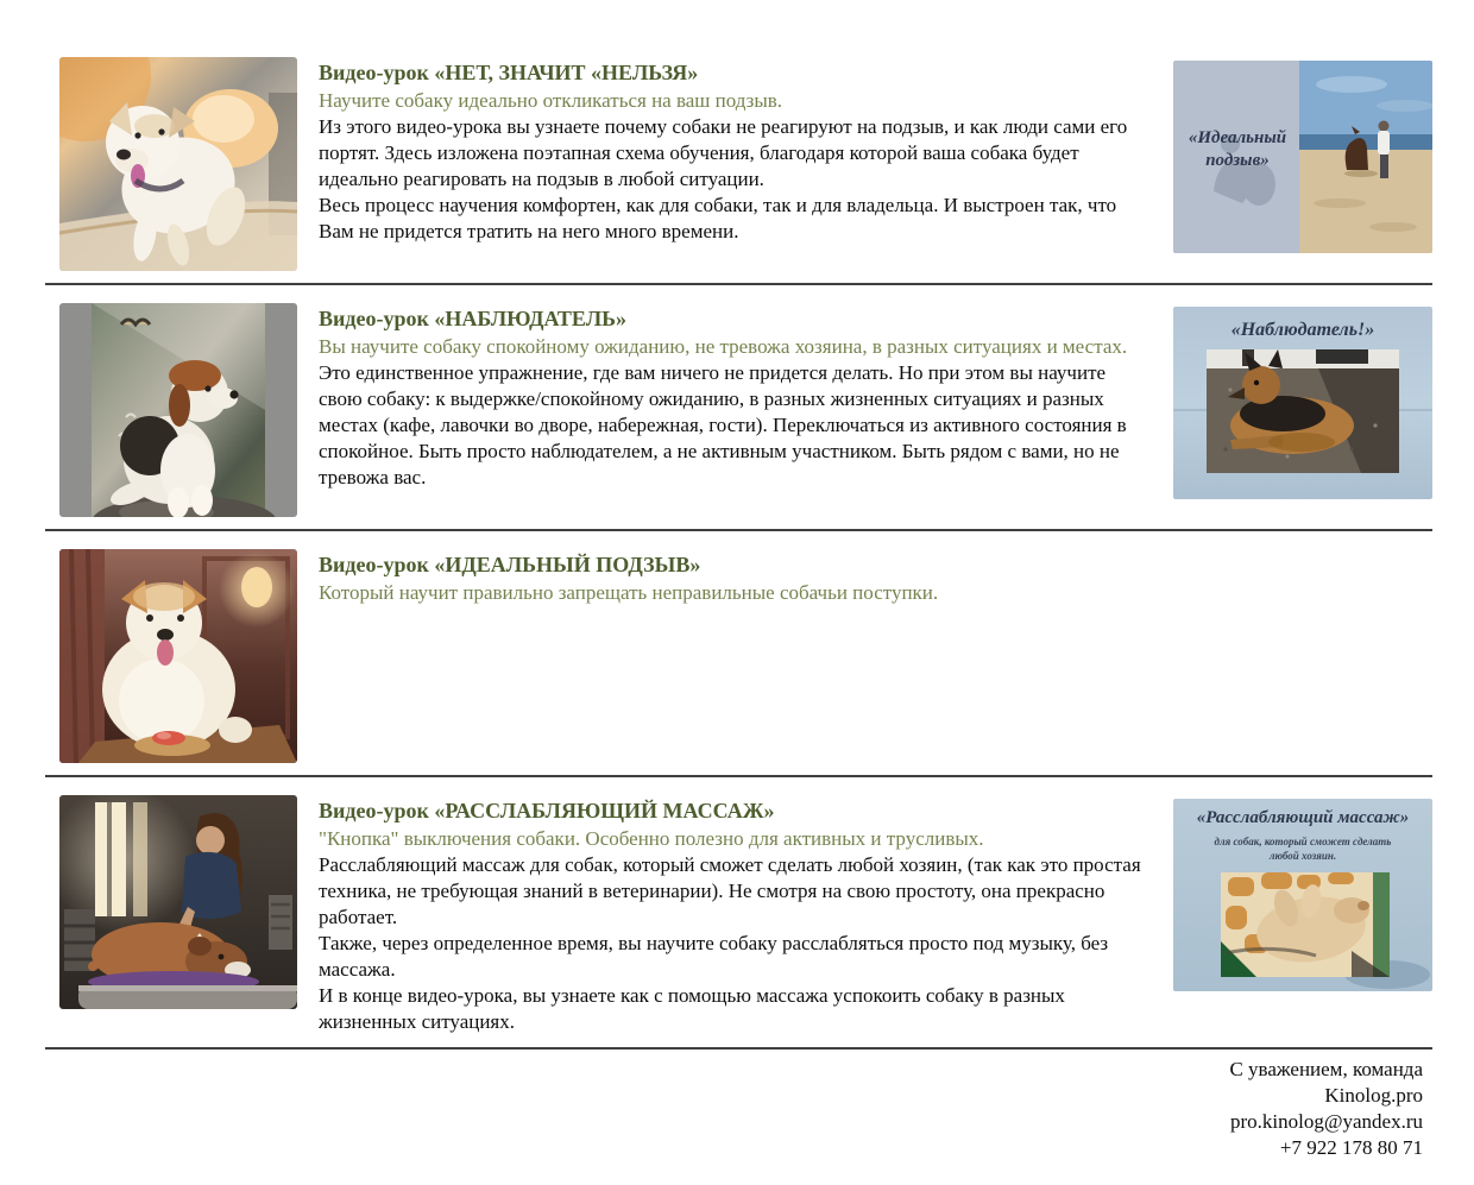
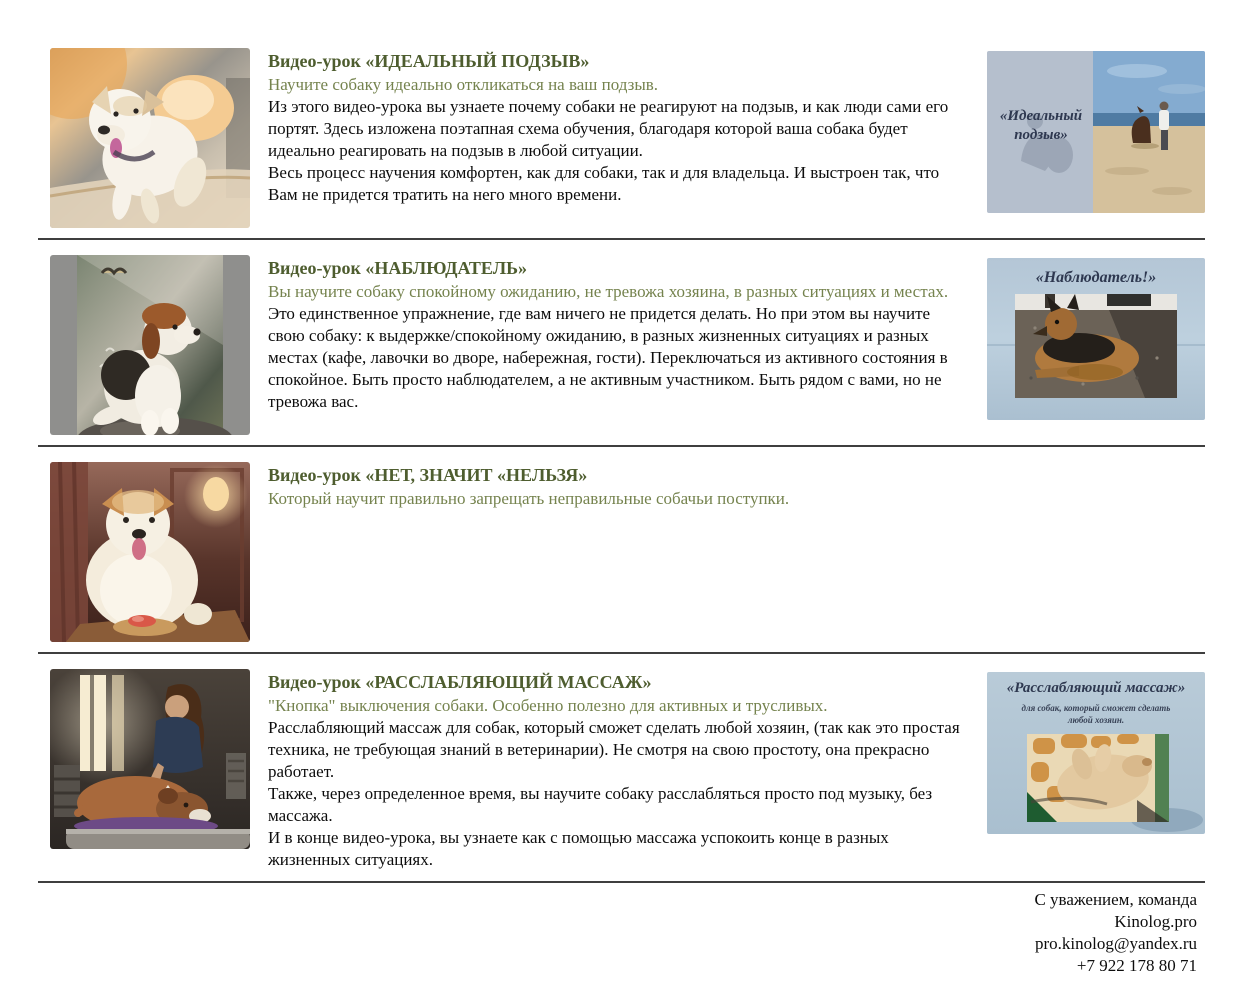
- Видео-урок «НЕТ, ЗНАЧИТ «НЕЛЬЗЯ»
+ Видео-урок «ИДЕАЛЬНЫЙ ПОДЗЫВ»
  Научите собаку идеально откликаться на ваш подзыв.
  Из этого видео-урока вы узнаете почему собаки не реагируют на подзыв, и как люди сами его портят. Здесь изложена поэтапная схема обучения, благодаря которой ваша собака будет идеально реагировать на подзыв в любой ситуации.
  Весь процесс научения комфортен, как для собаки, так и для владельца. И выстроен так, что Вам не придется тратить на него много времени.
  «Идеальный подзыв»
  Видео-урок «НАБЛЮДАТЕЛЬ»
  Вы научите собаку спокойному ожиданию, не тревожа хозяина, в разных ситуациях и местах.
  Это единственное упражнение, где вам ничего не придется делать. Но при этом вы научите свою собаку: к выдержке/спокойному ожиданию, в разных жизненных ситуациях и разных местах (кафе, лавочки во дворе, набережная, гости). Переключаться из активного состояния в спокойное. Быть просто наблюдателем, а не активным участником. Быть рядом с вами, но не тревожа вас.
  «Наблюдатель!»
- Видео-урок «ИДЕАЛЬНЫЙ ПОДЗЫВ»
+ Видео-урок «НЕТ, ЗНАЧИТ «НЕЛЬЗЯ»
  Который научит правильно запрещать неправильные собачьи поступки.
  Видео-урок «РАССЛАБЛЯЮЩИЙ МАССАЖ»
  "Кнопка" выключения собаки. Особенно полезно для активных и трусливых.
  Расслабляющий массаж для собак, который сможет сделать любой хозяин, (так как это простая техника, не требующая знаний в ветеринарии). Не смотря на свою простоту, она прекрасно работает.
  Также, через определенное время, вы научите собаку расслабляться просто под музыку, без массажа.
- И в конце видео-урока, вы узнаете как с помощью массажа успокоить собаку в разных жизненных ситуациях.
+ И в конце видео-урока, вы узнаете как с помощью массажа успокоить конце в разных жизненных ситуациях.
  «Расслабляющий массаж»
  для собак, который сможет сделать любой хозяин.
  С уважением, команда
  Kinolog.pro
  pro.kinolog@yandex.ru
  +7 922 178 80 71
